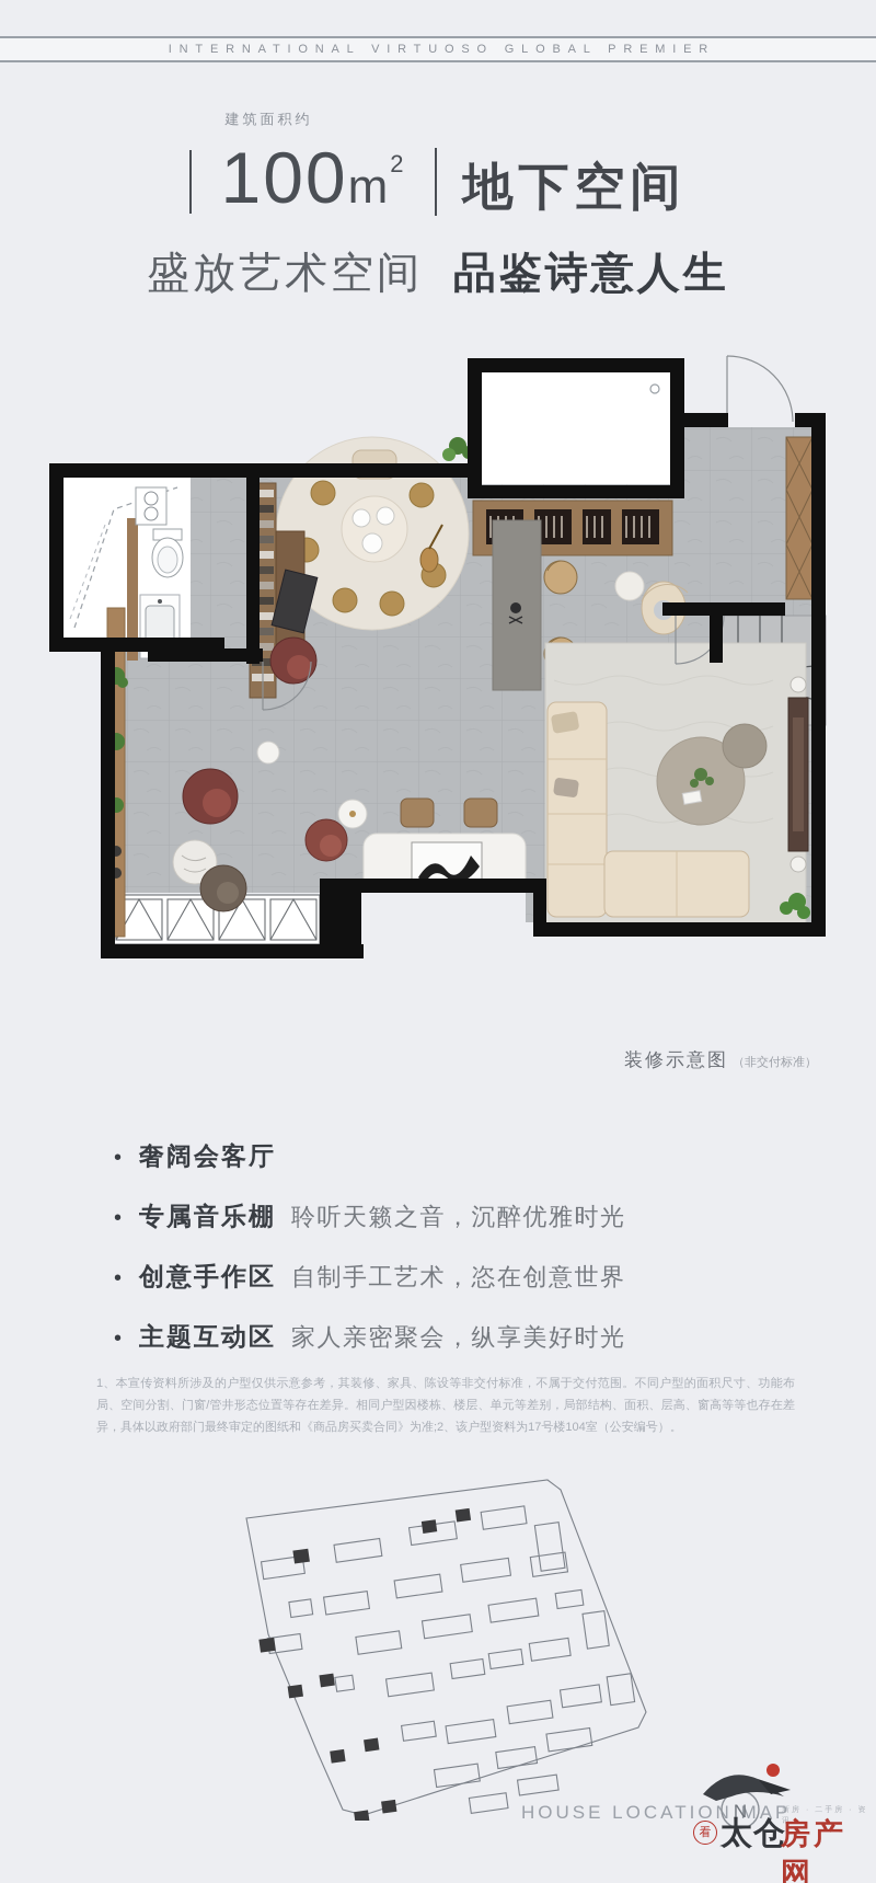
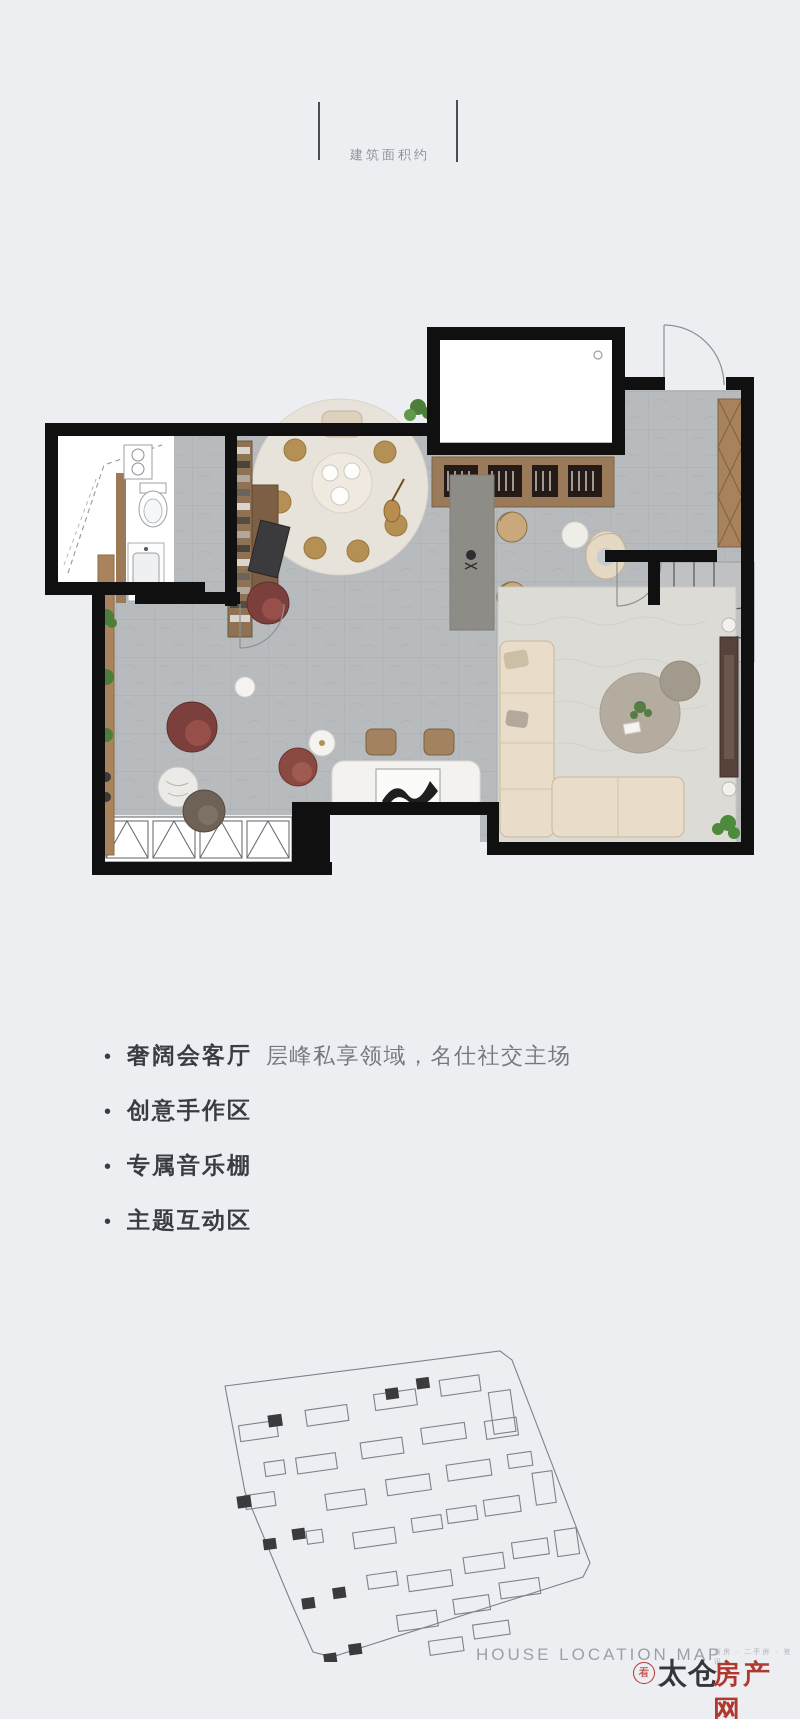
- INTERNATIONAL VIRTUOSO GLOBAL PREMIER
  建筑面积约
- 100m2
- 地下空间
- 盛放艺术空间 品鉴诗意人生
- 装修示意图 （非交付标准）
  •
  奢阔会客厅
+ 层峰私享领域，名仕社交主场
  •
- 专属音乐棚
+ 创意手作区
- 聆听天籁之音，沉醉优雅时光
  •
- 创意手作区
+ 专属音乐棚
- 自制手工艺术，恣在创意世界
  •
  主题互动区
- 家人亲密聚会，纵享美好时光
- 1、本宣传资料所涉及的户型仅供示意参考，其装修、家具、陈设等非交付标准，不属于交付范围。不同户型的面积尺寸、功能布局、空间分割、门窗/管井形态位置等存在差异。相同户型因楼栋、楼层、单元等差别，局部结构、面积、层高、窗高等等也存在差异，具体以政府部门最终审定的图纸和《商品房买卖合同》为准;2、该户型资料为17号楼104室（公安编号）。
  HOUSE LOCATION MAP
- N
  看
  太仓
  房产网
